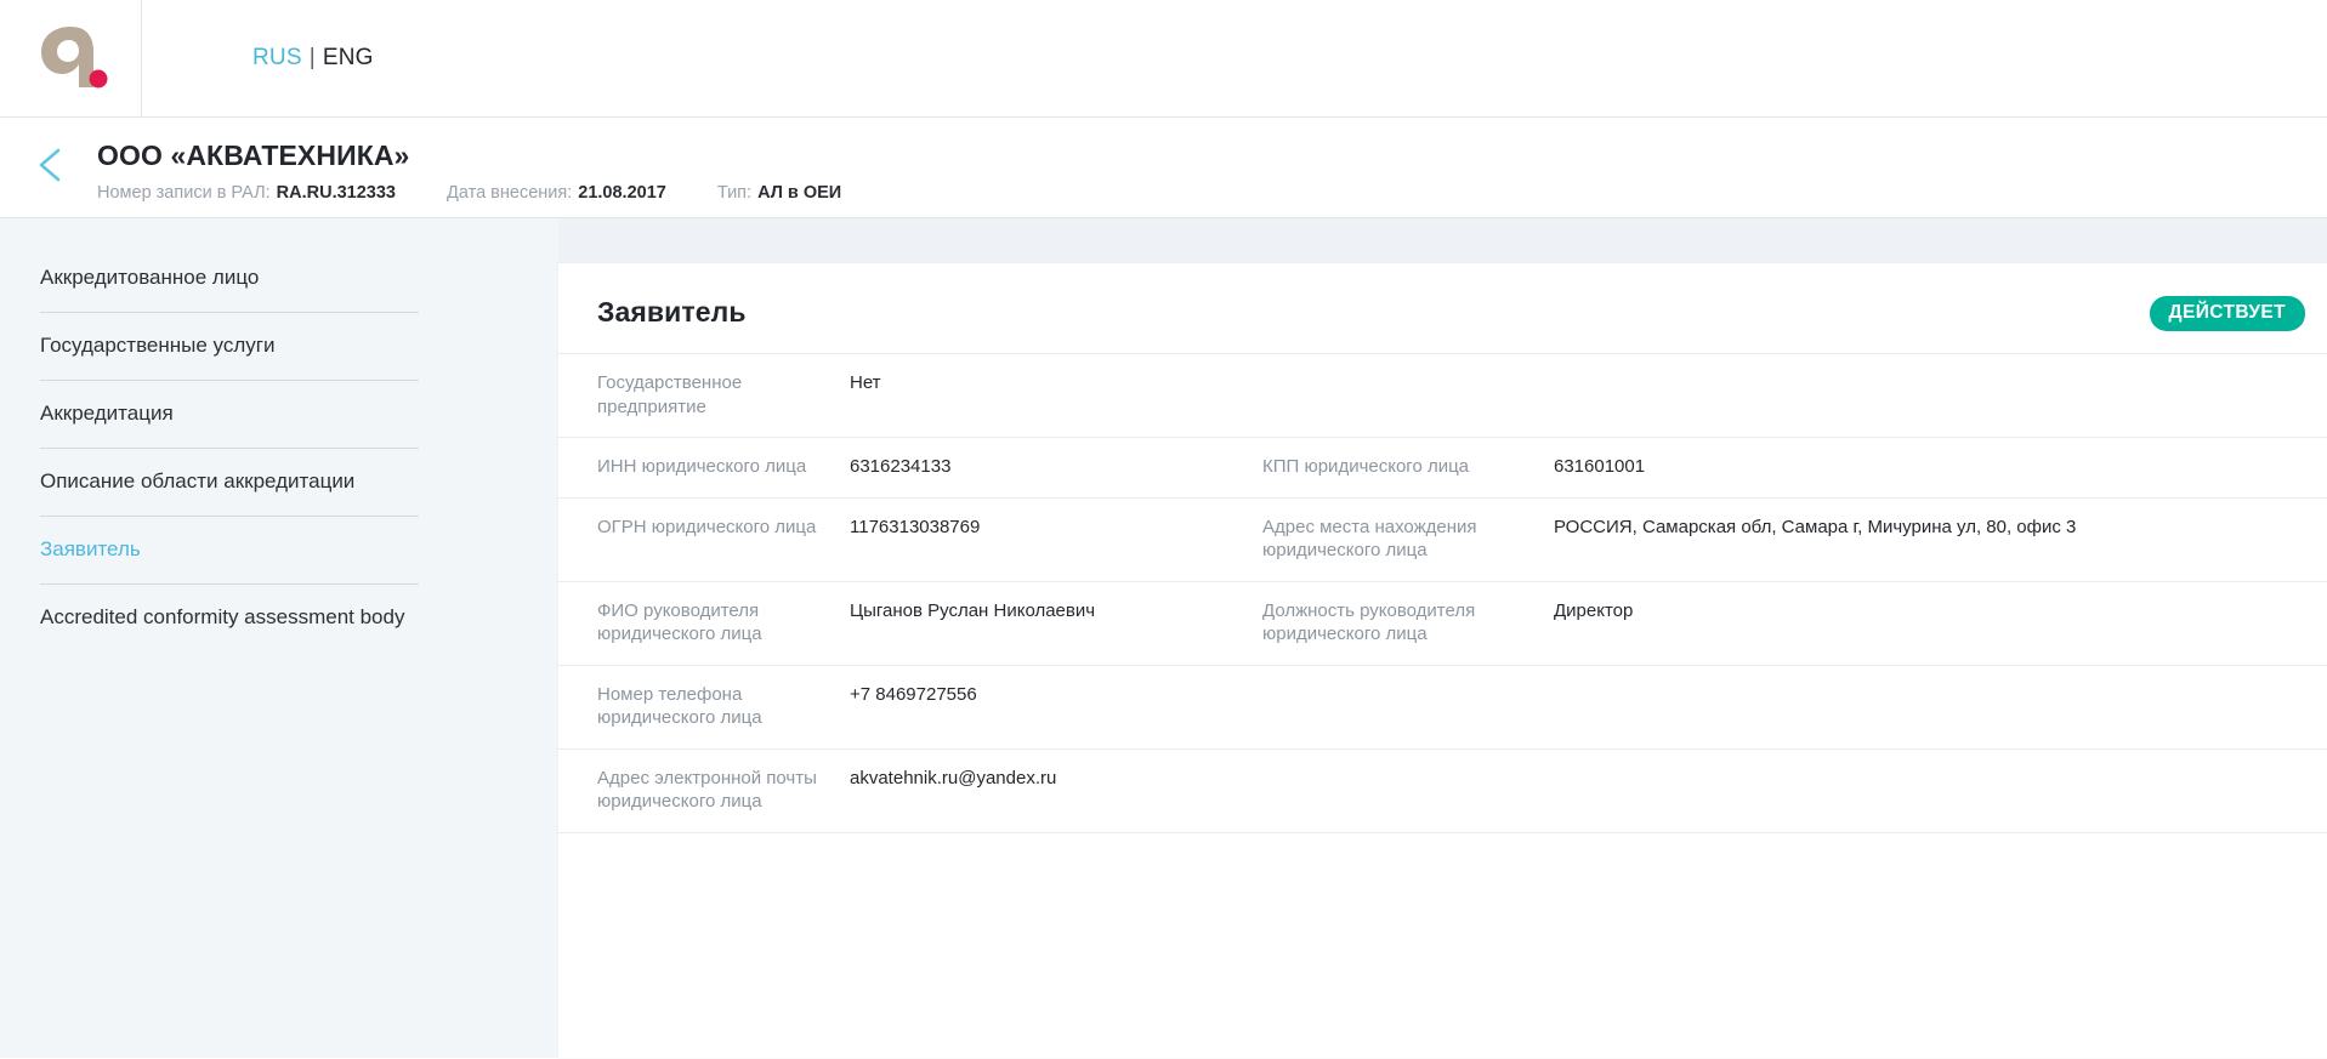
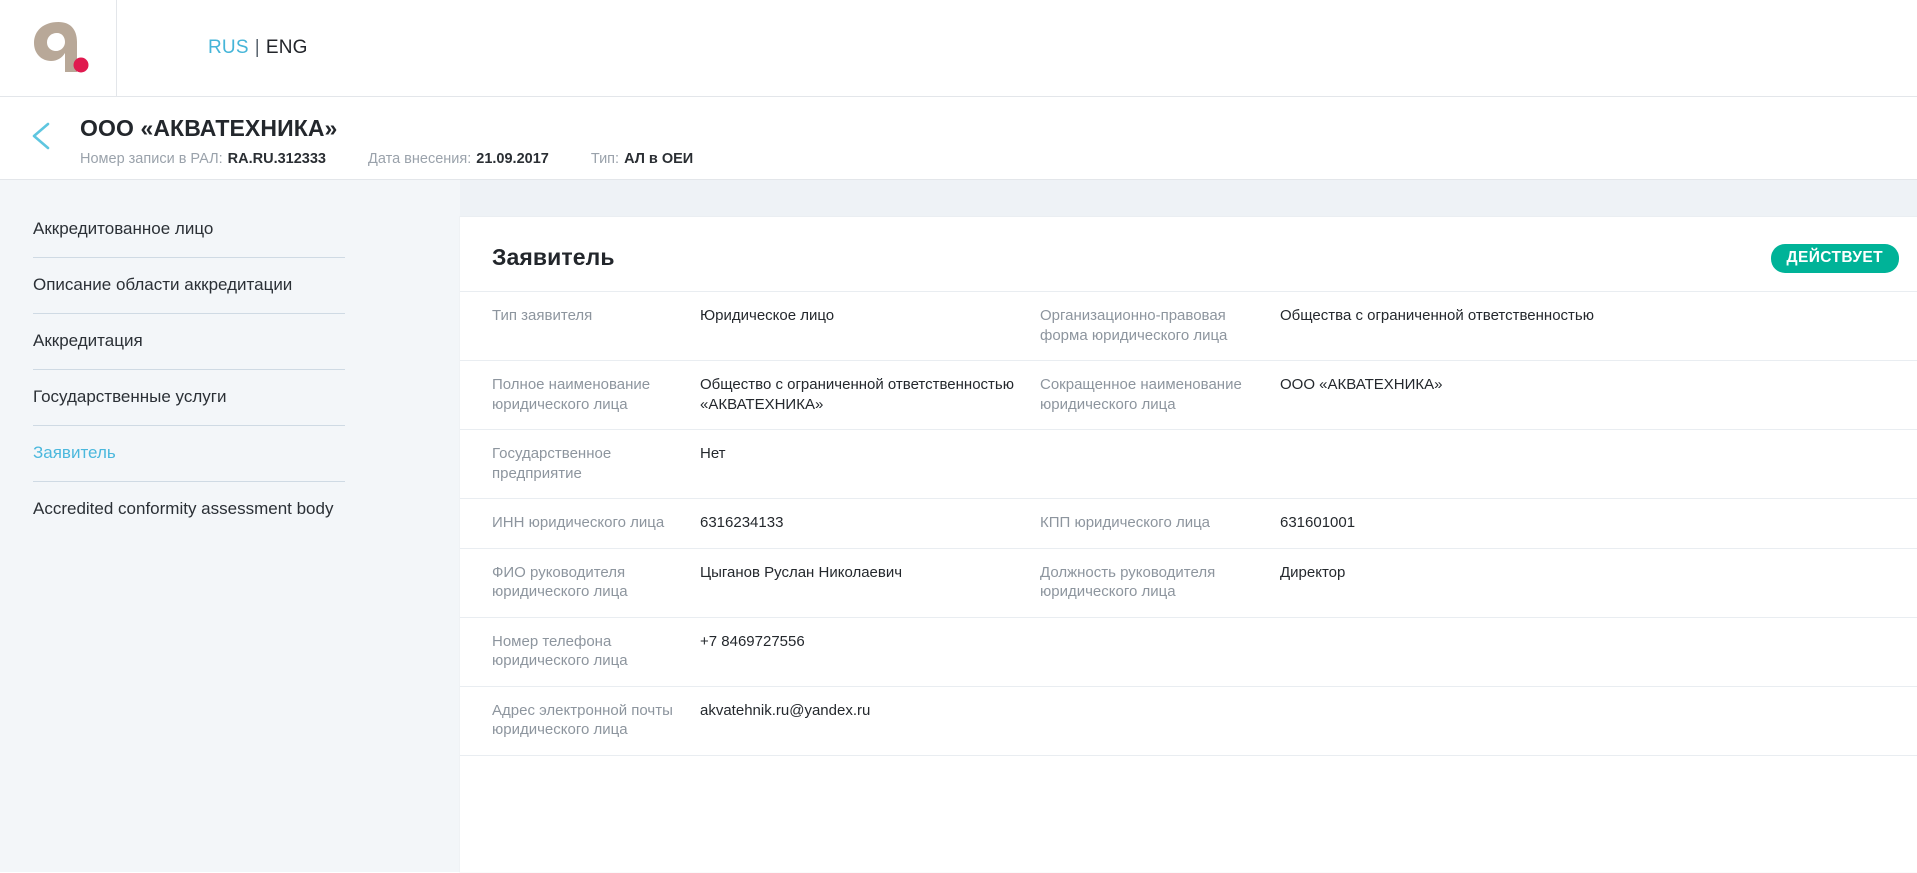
  RUS
  |
  ENG
  ООО «АКВАТЕХНИКА»
- Номер записи в РАЛ: RA.RU.312333 Дата внесения: 21.08.2017 Тип: АЛ в ОЕИ
+ Номер записи в РАЛ: RA.RU.312333 Дата внесения: 21.09.2017 Тип: АЛ в ОЕИ
  Аккредитованное лицо
- Государственные услуги
+ Описание области аккредитации
  Аккредитация
- Описание области аккредитации
+ Государственные услуги
  Заявитель
  Accredited conformity assessment body
  Заявитель
  ДЕЙСТВУЕТ
+ Тип заявителя	Юридическое лицо	Организационно-правовая форма юридического лица	Общества с ограниченной ответственностью
+ Полное наименование юридического лица	Общество с ограниченной ответственностью «АКВАТЕХНИКА»	Сокращенное наименование юридического лица	ООО «АКВАТЕХНИКА»
  Государственное предприятие	Нет
  ИНН юридического лица	6316234133	КПП юридического лица	631601001
- ОГРН юридического лица	1176313038769	Адрес места нахождения юридического лица	РОССИЯ, Самарская обл, Самара г, Мичурина ул, 80, офис 3
  ФИО руководителя юридического лица	Цыганов Руслан Николаевич	Должность руководителя юридического лица	Директор
  Номер телефона юридического лица	+7 8469727556
  Адрес электронной почты юридического лица	akvatehnik.ru@yandex.ru
